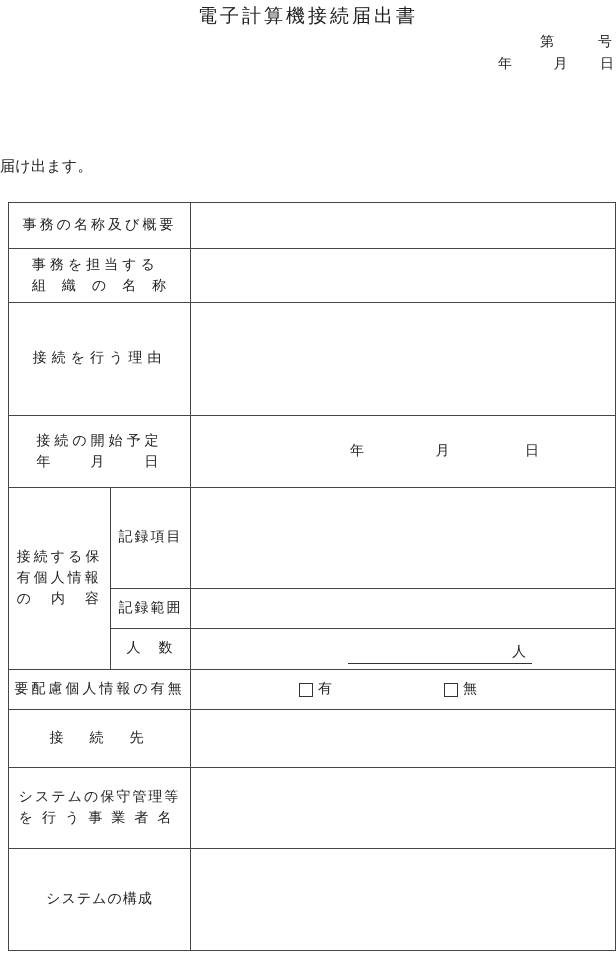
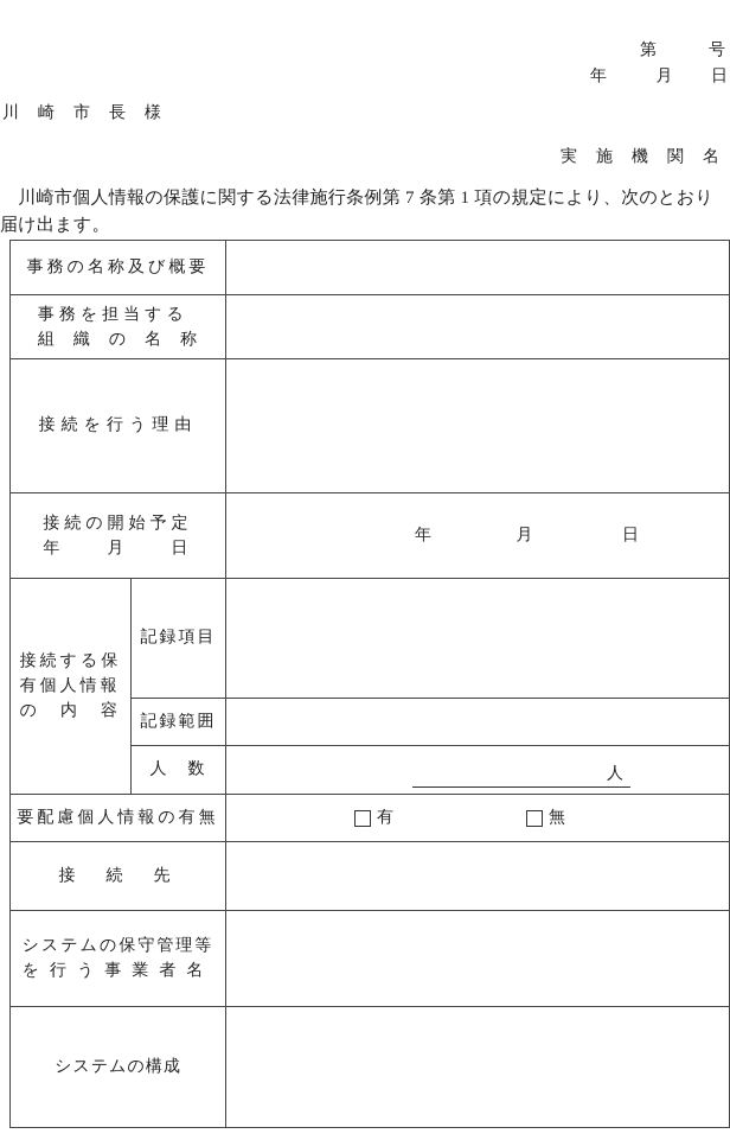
- 電子計算機接続届出書
  第
  号
  年 月 日
+ 川 崎 市 長 様
+ 実 施 機 関 名
+ 川崎市個人情報の保護に関する法律施行条例第 7 条第 1 項の規定により、次のとおり
  届け出ます。
  事務の名称及び概要
  事務を担当する 組 織 の 名 称
  接続を行う理由
  接続の開始予定 年 月 日	年 月 日
  接続する保 有個人情報 の 内 容	記録項目
  記録範囲
  人 数	人
  要配慮個人情報の有無	有 無
  接 続 先
  システムの保守管理等 を行う事業者名
  システムの構成
